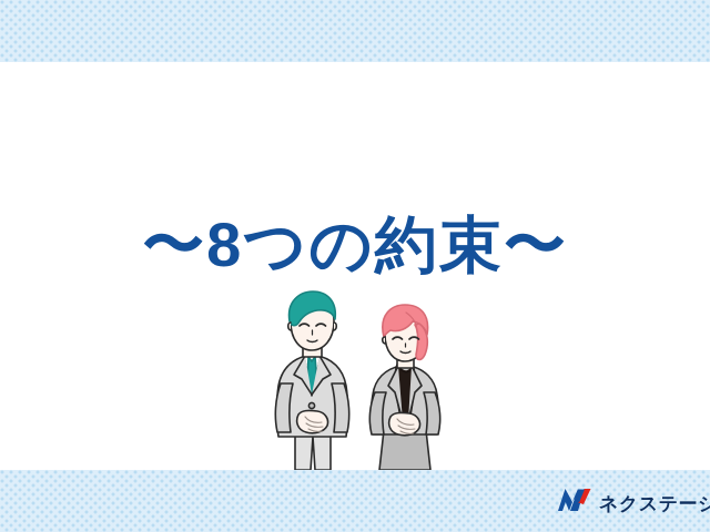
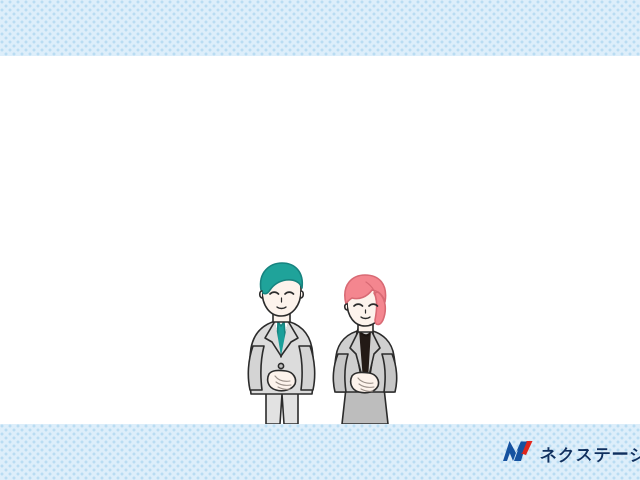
- 〜8つの約束〜
  ネクステージ
